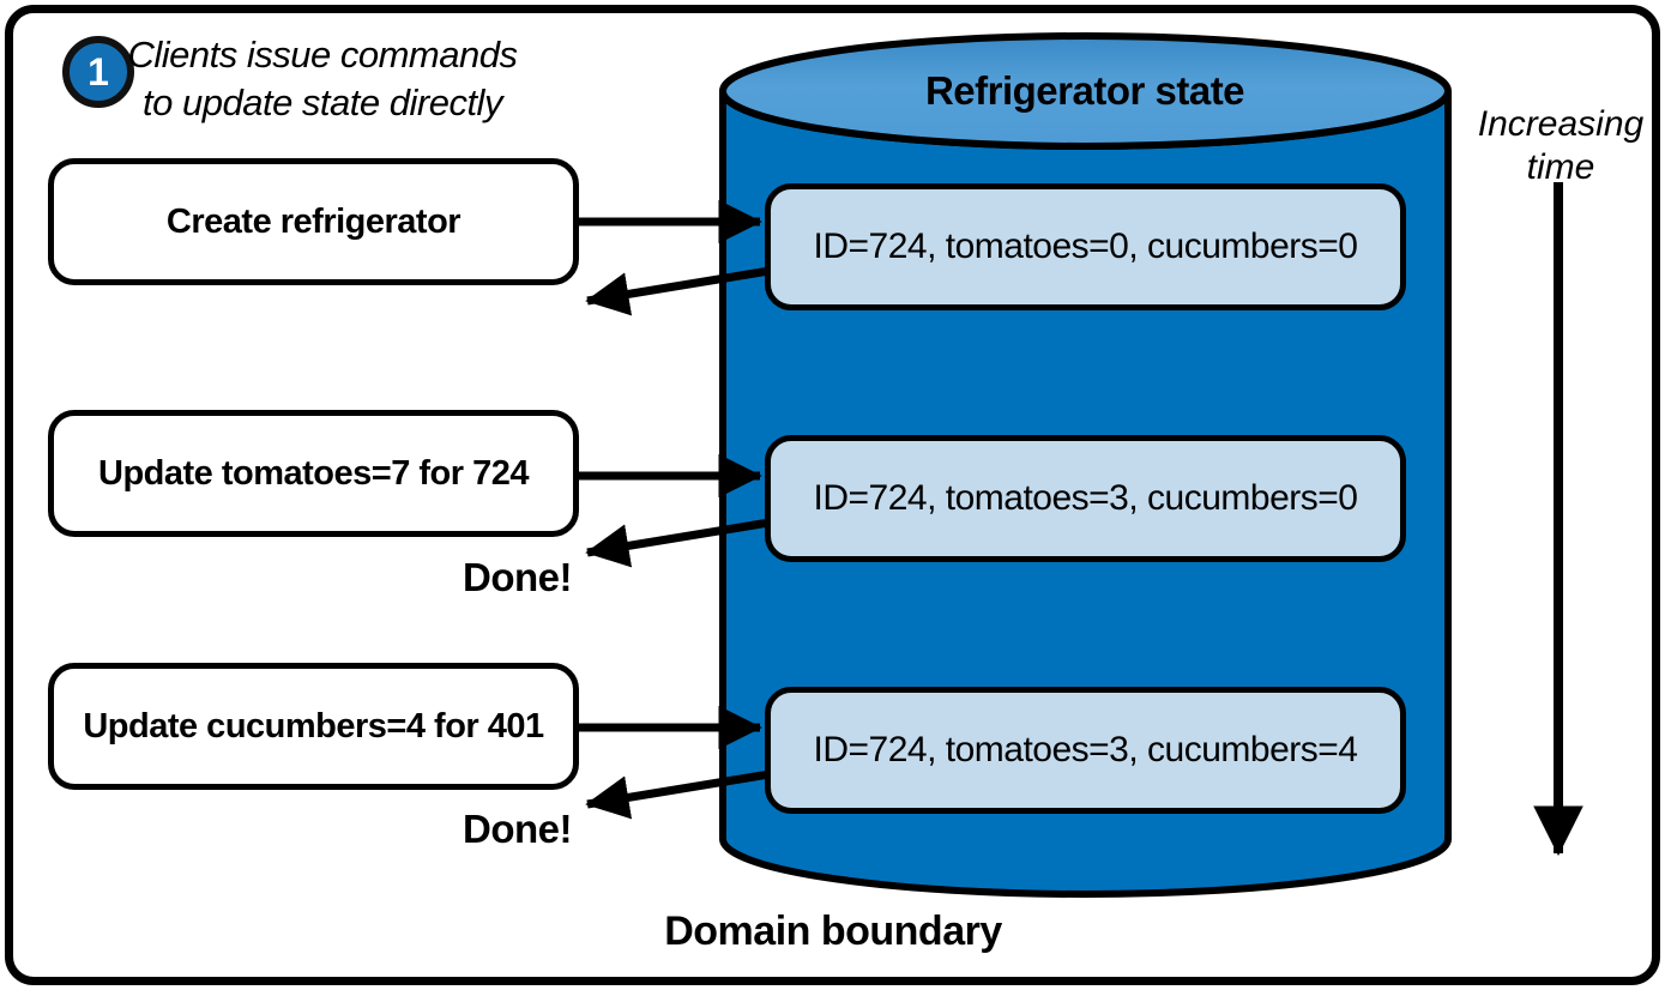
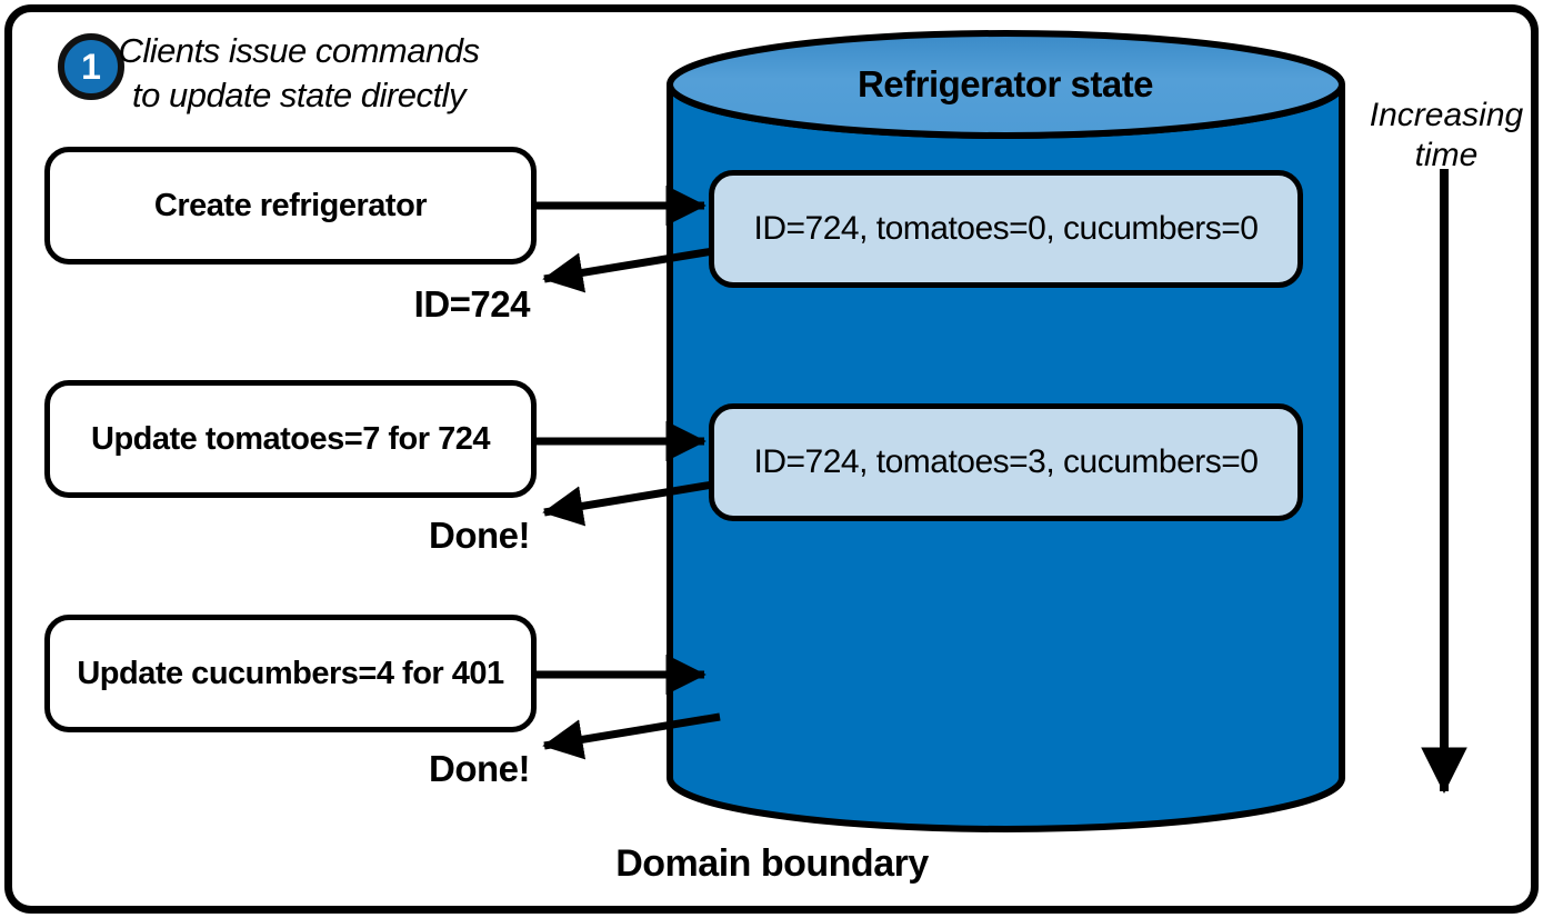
  1
  Clients issue commands
  to update state directly
  Create refrigerator
  Update tomatoes=7 for 724
  Update cucumbers=4 for 401
+ ID=724
  Done!
  Done!
  Refrigerator state
  ID=724, tomatoes=0, cucumbers=0
  ID=724, tomatoes=3, cucumbers=0
- ID=724, tomatoes=3, cucumbers=4
  Increasing
  time
  Domain boundary
